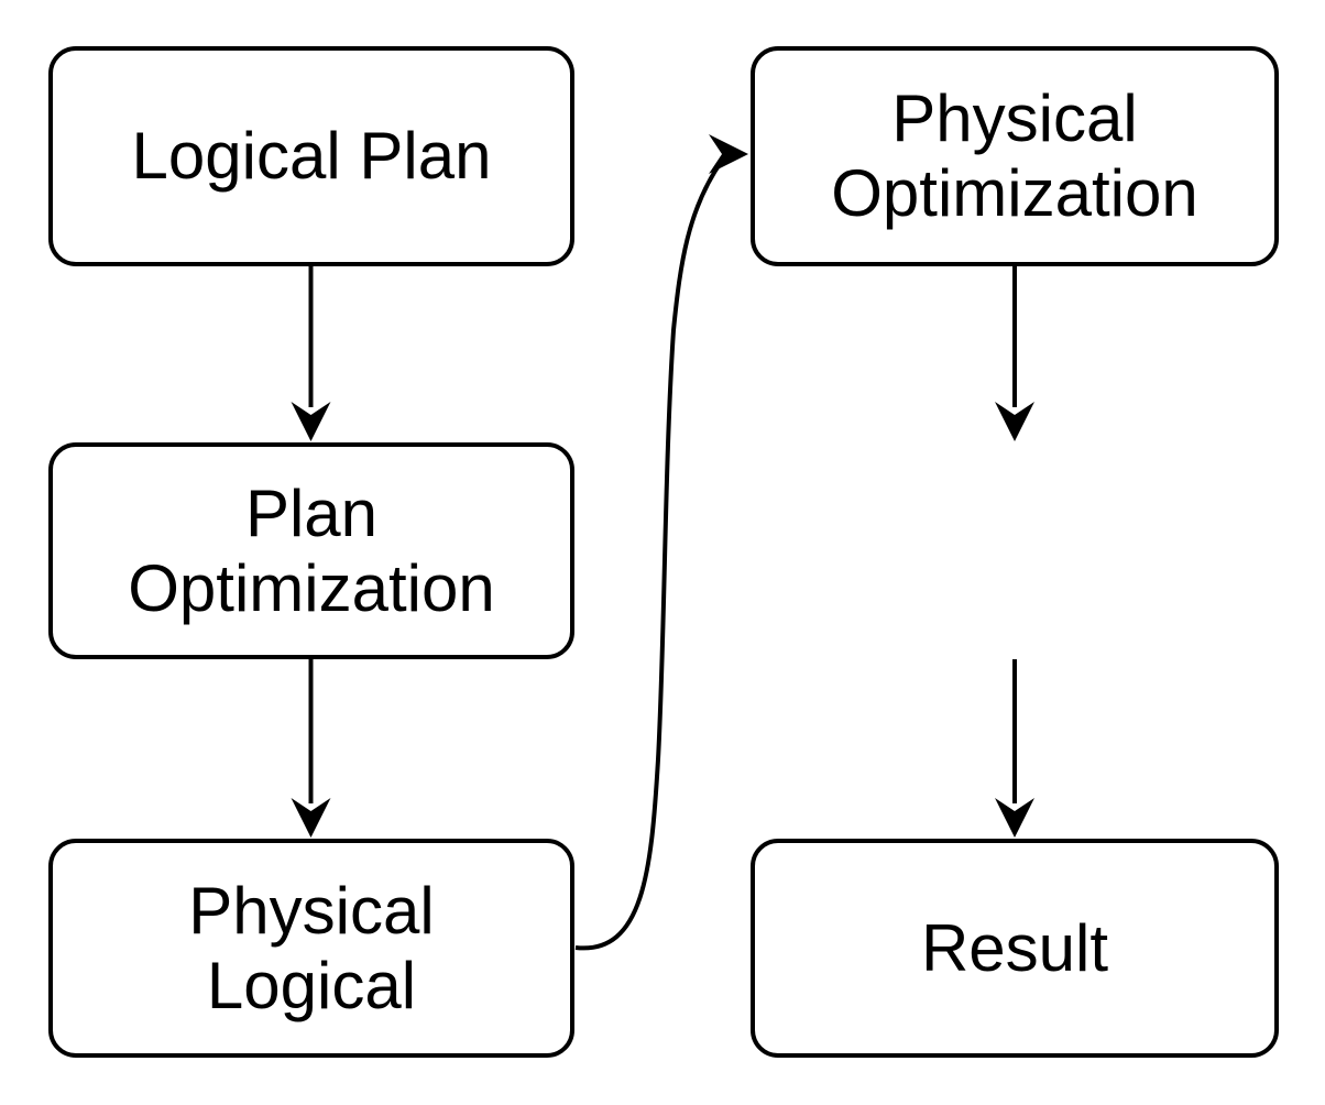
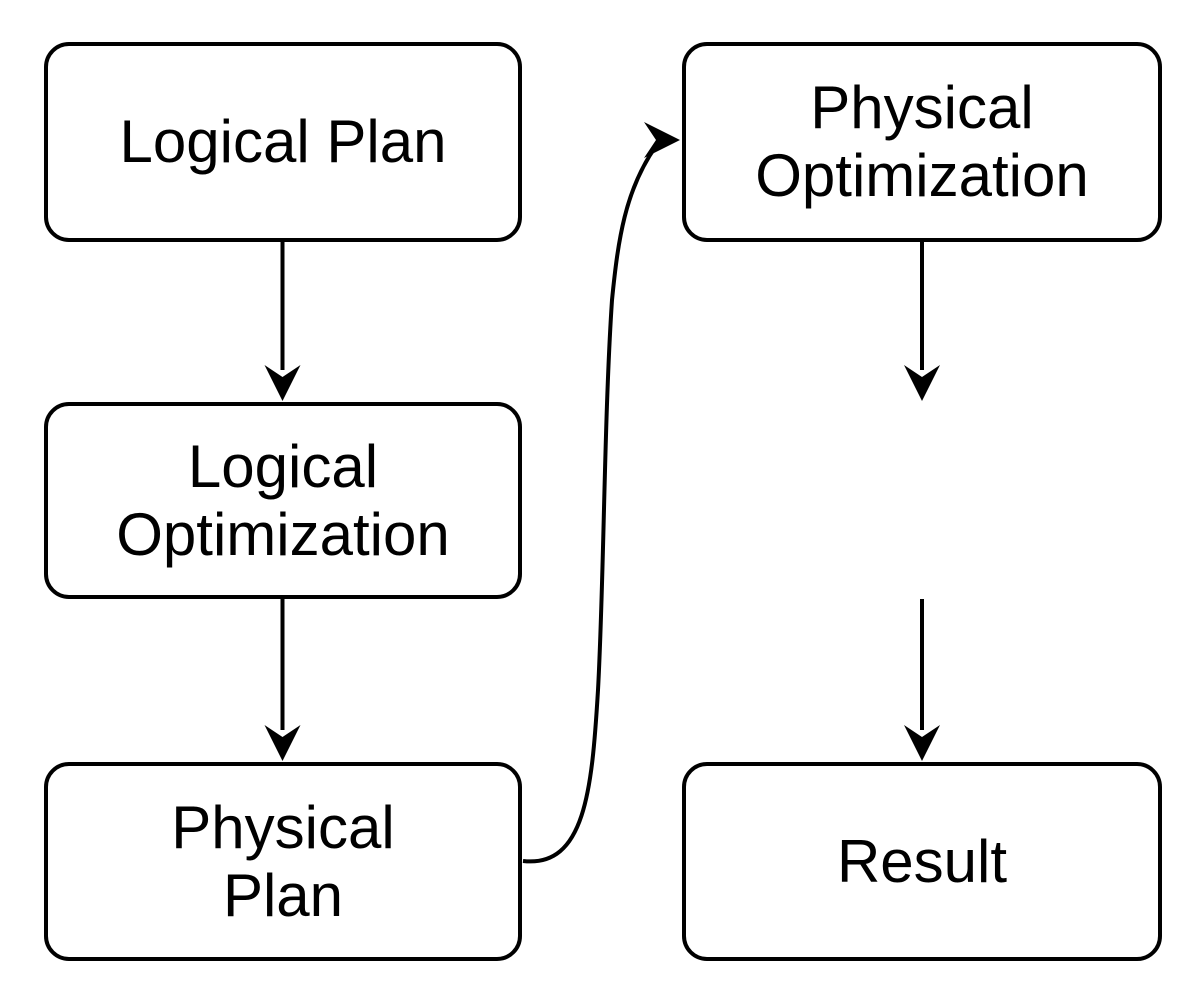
  Logical Plan
- Plan
+ Logical
  Optimization
  Physical
- Logical
+ Plan
  Physical
  Optimization
  Result
